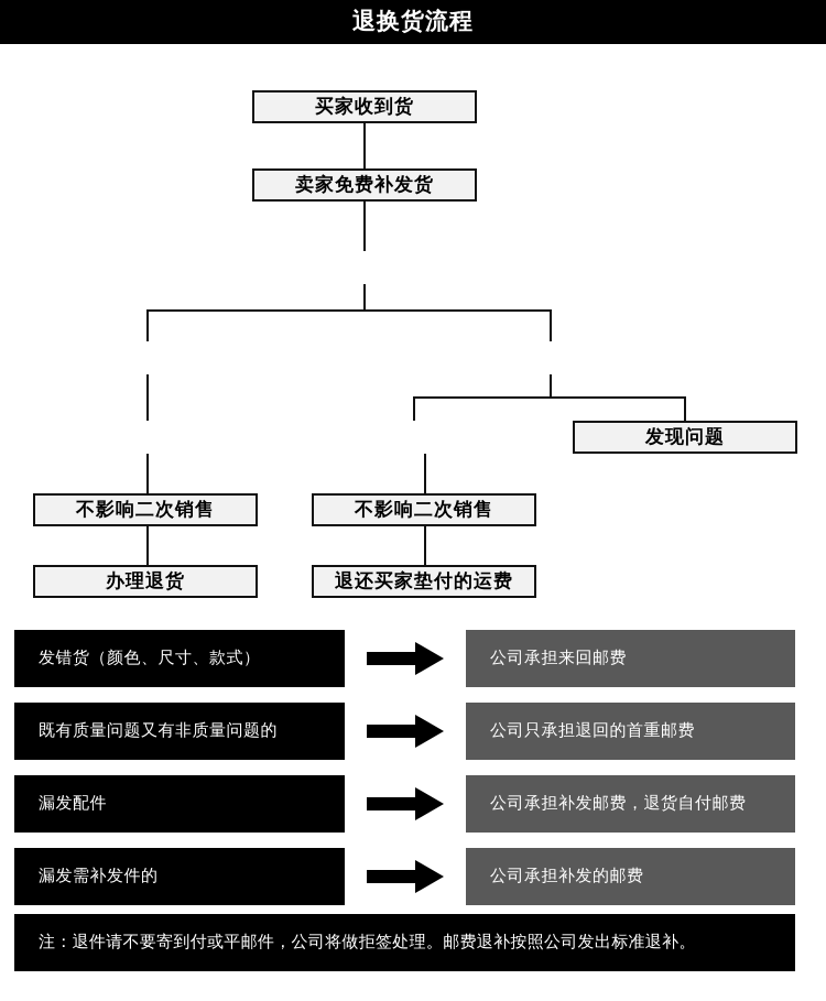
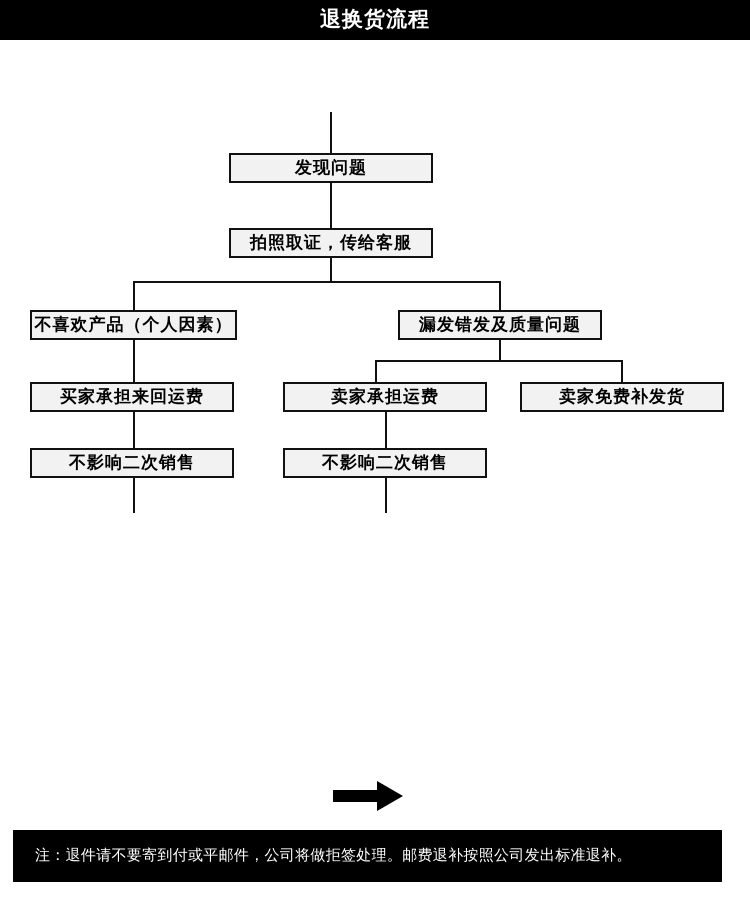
  退换货流程
- 买家收到货
- 卖家免费补发货
+ 发现问题
+ 拍照取证，传给客服
+ 不喜欢产品（个人因素）
+ 漏发错发及质量问题
+ 买家承担来回运费
+ 卖家承担运费
- 发现问题
+ 卖家免费补发货
  不影响二次销售
  不影响二次销售
- 办理退货
- 退还买家垫付的运费
- 发错货（颜色、尺寸、款式）
- 公司承担来回邮费
- 既有质量问题又有非质量问题的
- 公司只承担退回的首重邮费
- 漏发配件
- 公司承担补发邮费，退货自付邮费
- 漏发需补发件的
- 公司承担补发的邮费
  注：退件请不要寄到付或平邮件，公司将做拒签处理。邮费退补按照公司发出标准退补。
